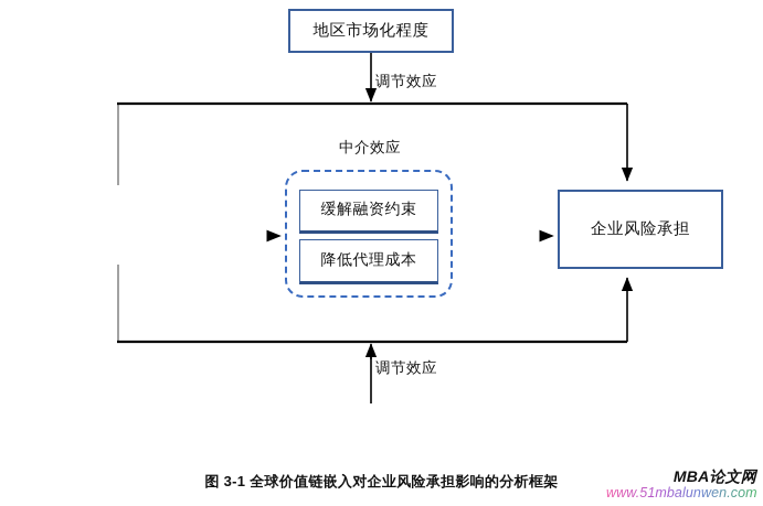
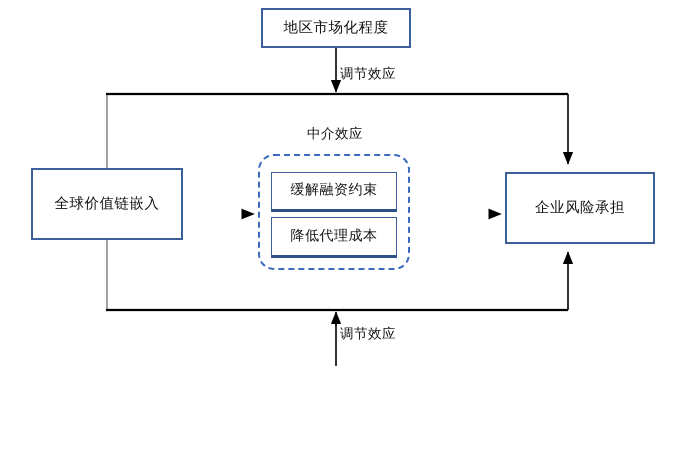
  地区市场化程度
+ 全球价值链嵌入
  企业风险承担
  缓解融资约束
  降低代理成本
  调节效应
  中介效应
  调节效应
- 图 3-1 全球价值链嵌入对企业风险承担影响的分析框架
- MBA论文网
- www.51mbalunwen.com
